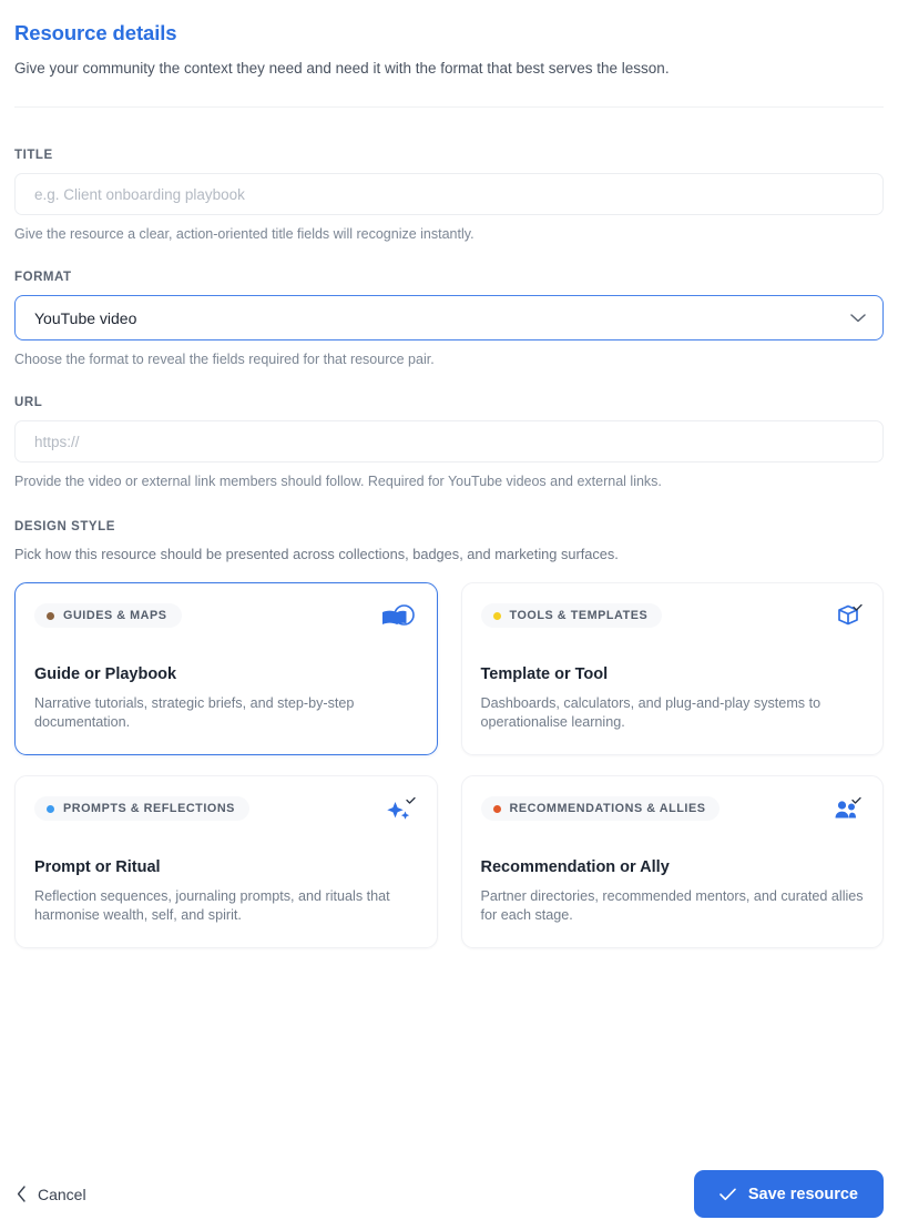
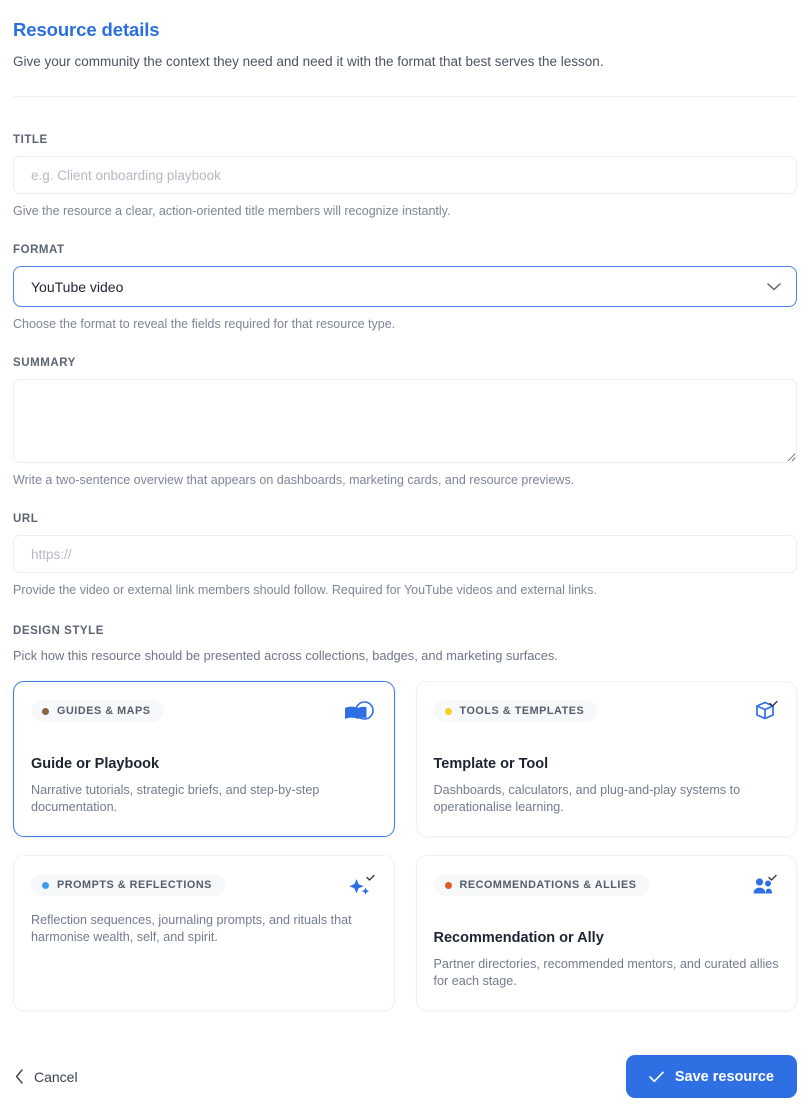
  Resource details
  Give your community the context they need and need it with the format that best serves the lesson.
  TITLE
  e.g. Client onboarding playbook
- Give the resource a clear, action-oriented title fields will recognize instantly.
+ Give the resource a clear, action-oriented title members will recognize instantly.
  FORMAT
  YouTube video
- Choose the format to reveal the fields required for that resource pair.
+ Choose the format to reveal the fields required for that resource type.
+ SUMMARY
+ Write a two-sentence overview that appears on dashboards, marketing cards, and resource previews.
  URL
  https://
  Provide the video or external link members should follow. Required for YouTube videos and external links.
  DESIGN STYLE
  Pick how this resource should be presented across collections, badges, and marketing surfaces.
  GUIDES & MAPS
  Guide or Playbook
  Narrative tutorials, strategic briefs, and step-by-step documentation.
  TOOLS & TEMPLATES
  Template or Tool
  Dashboards, calculators, and plug-and-play systems to operationalise learning.
  PROMPTS & REFLECTIONS
- Prompt or Ritual
  Reflection sequences, journaling prompts, and rituals that harmonise wealth, self, and spirit.
  RECOMMENDATIONS & ALLIES
  Recommendation or Ally
  Partner directories, recommended mentors, and curated allies for each stage.
  Cancel
  Save resource
